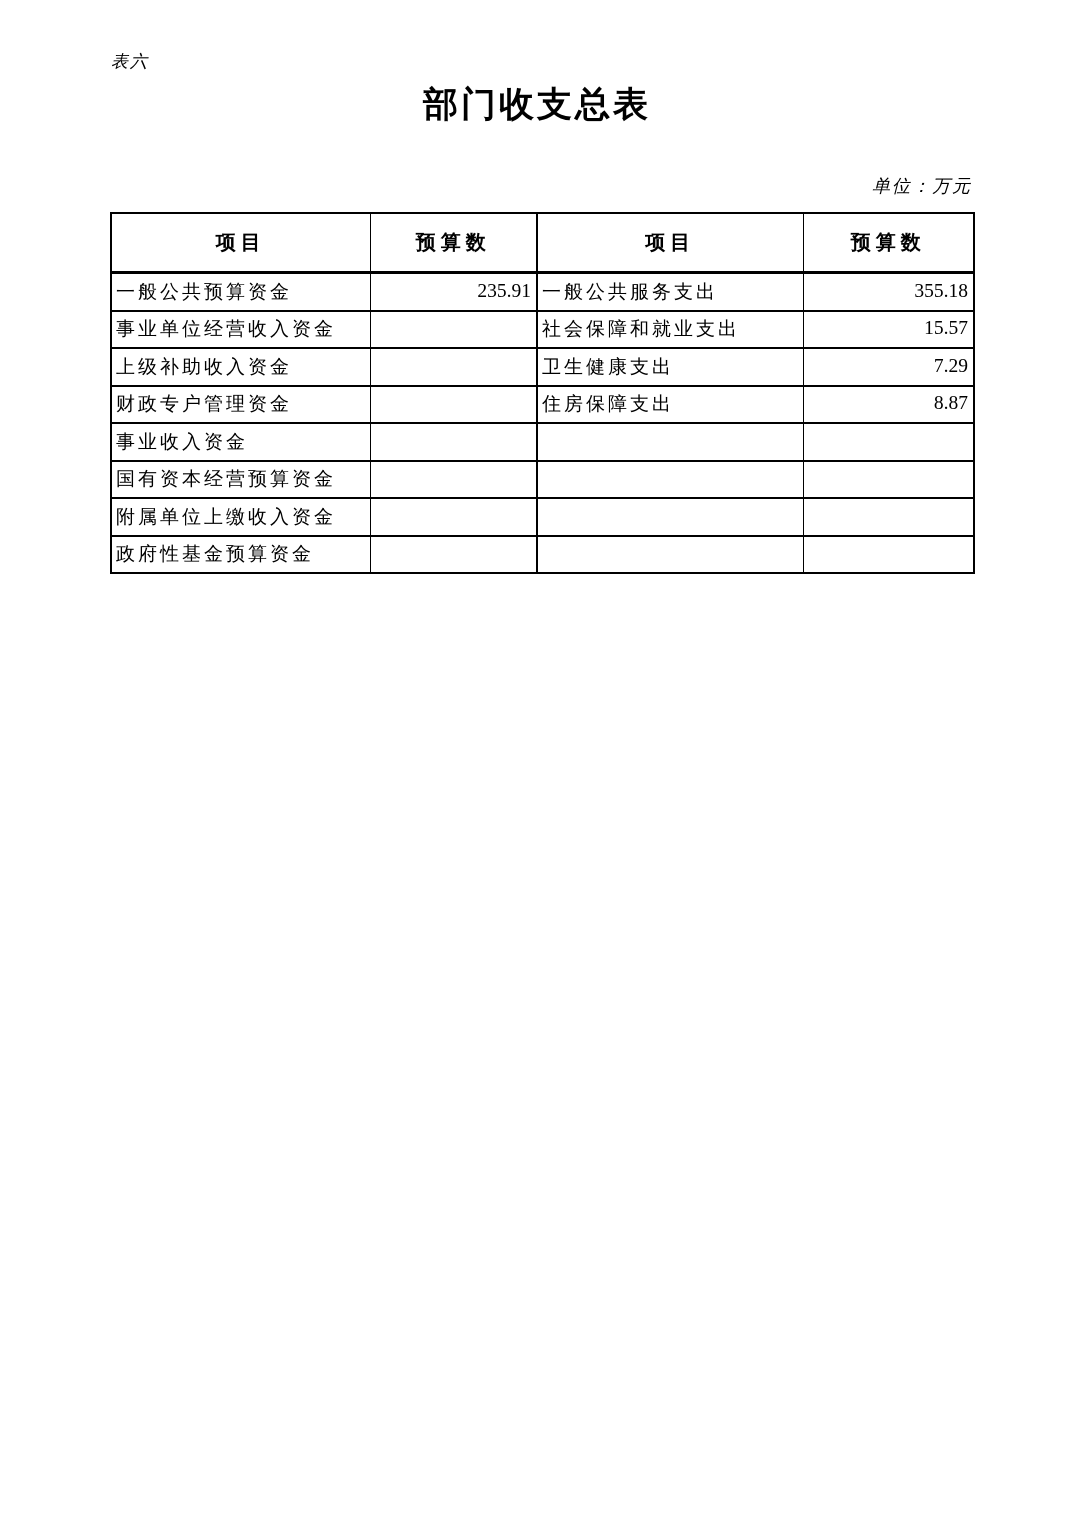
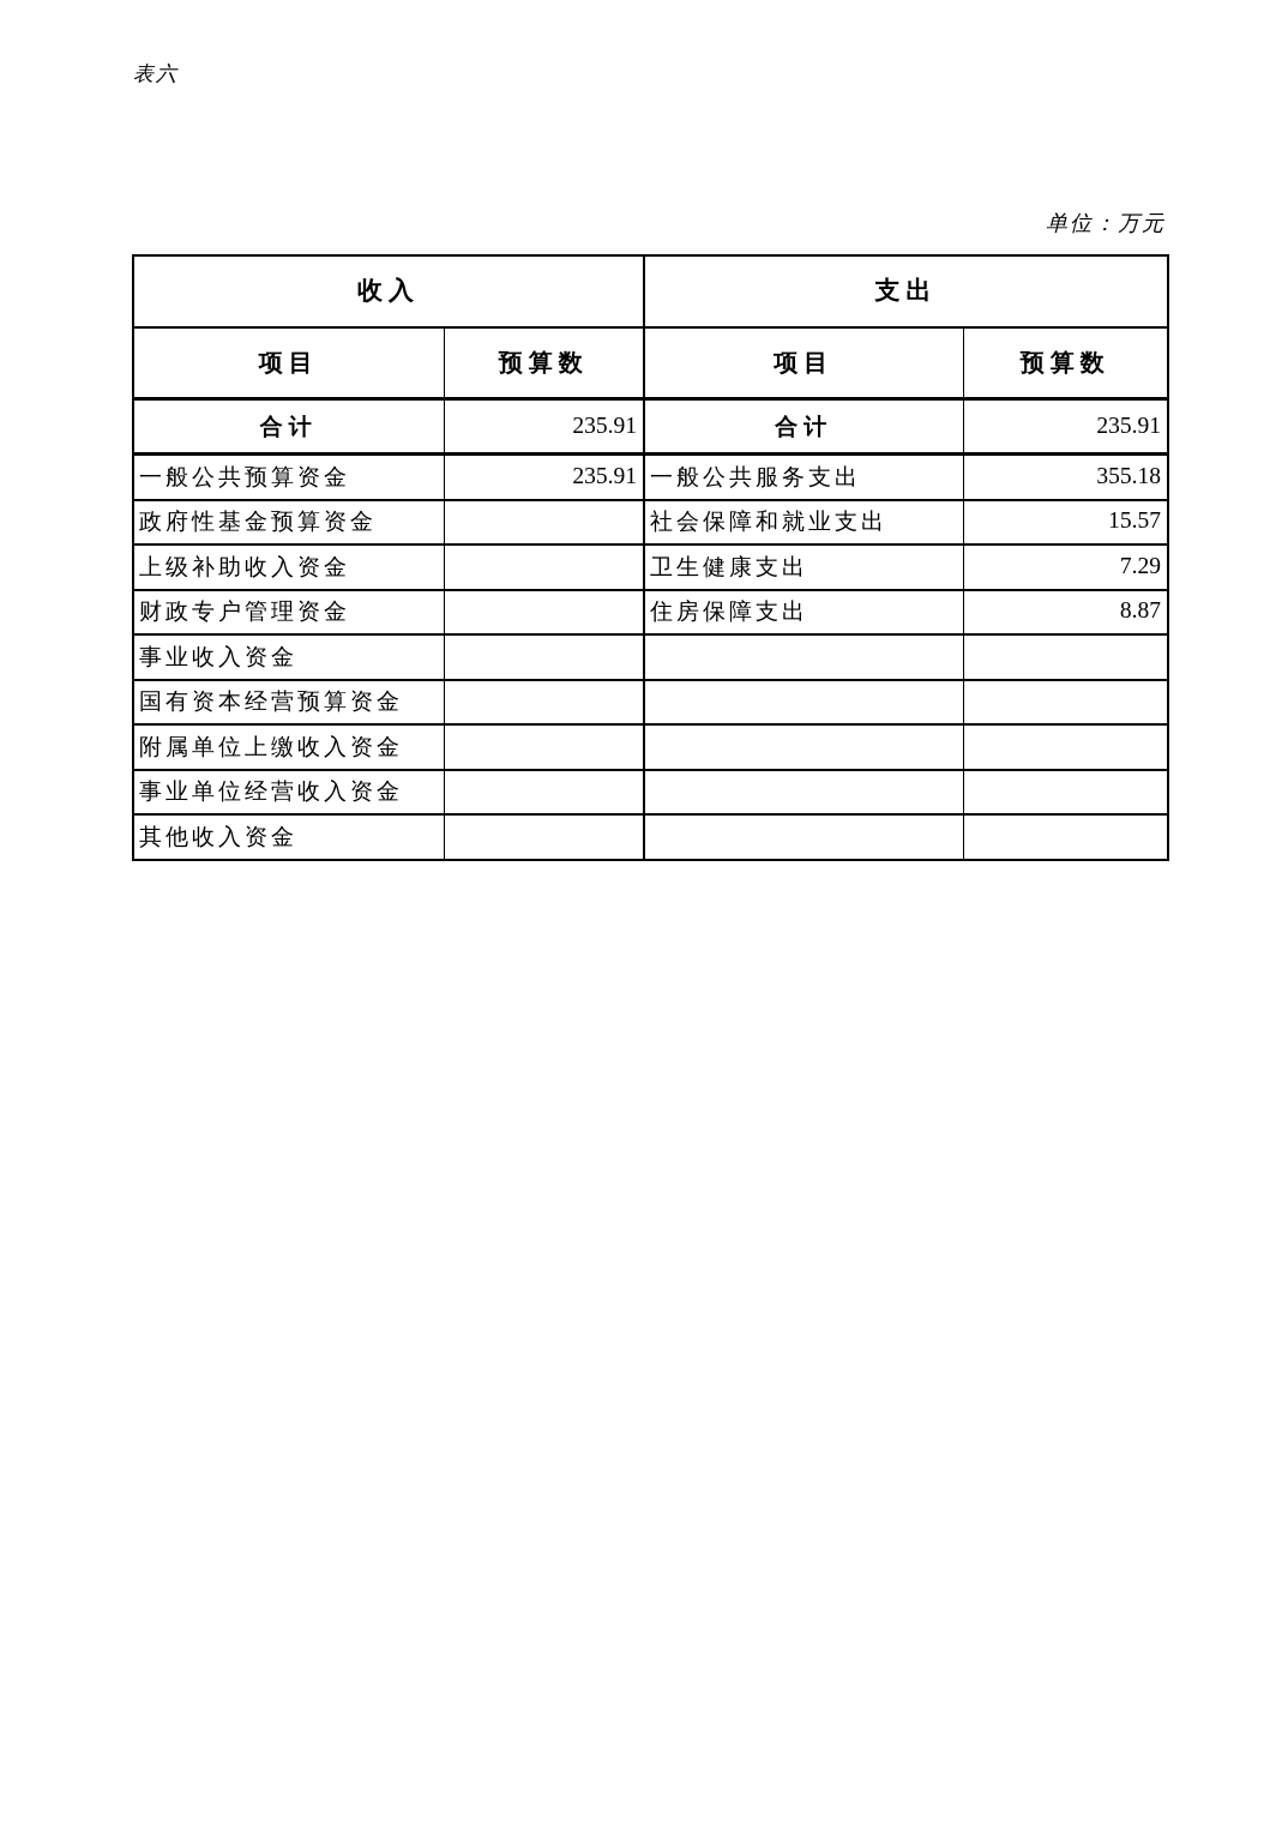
  表六
- 部门收支总表
  单位：万元
+ 收入	支出
  项目	预算数	项目	预算数
+ 合计	235.91	合计	235.91
  一般公共预算资金	235.91	一般公共服务支出	355.18
- 事业单位经营收入资金		社会保障和就业支出	15.57
+ 政府性基金预算资金		社会保障和就业支出	15.57
  上级补助收入资金		卫生健康支出	7.29
  财政专户管理资金		住房保障支出	8.87
  事业收入资金
  国有资本经营预算资金
  附属单位上缴收入资金
- 政府性基金预算资金
+ 事业单位经营收入资金
+ 其他收入资金
